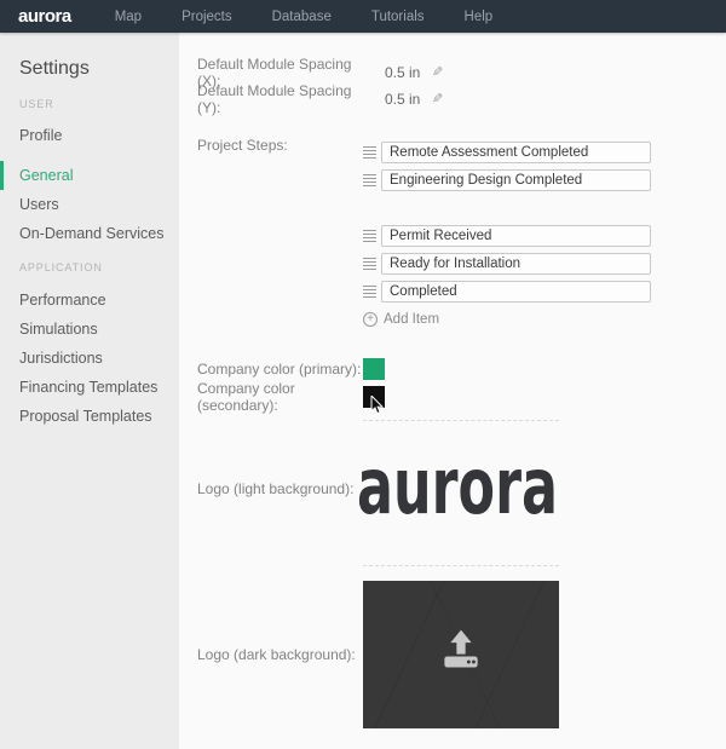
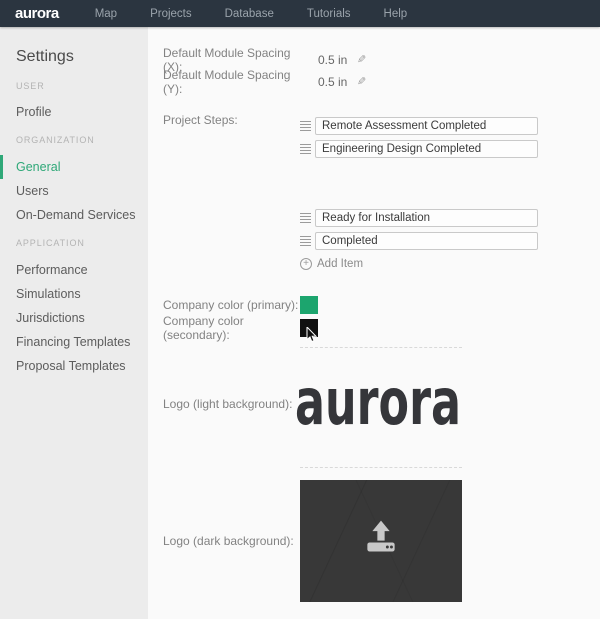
  aurora
  Map
  Projects
  Database
  Tutorials
  Help
  Settings
  USER
  Profile
+ ORGANIZATION
  General
  Users
  On-Demand Services
  APPLICATION
  Performance Simulations
  Jurisdictions
  Financing Templates
  Proposal Templates
  Default Module Spacing (X):
  0.5 in
  Default Module Spacing (Y):
  0.5 in
  Project Steps:
  Remote Assessment Completed
  Engineering Design Completed
- Permit Received
  Ready for Installation
  Completed
  Add Item
  Company color (primary):
  Company color (secondary):
  Logo (light background):
  aurora
  Logo (dark background):
